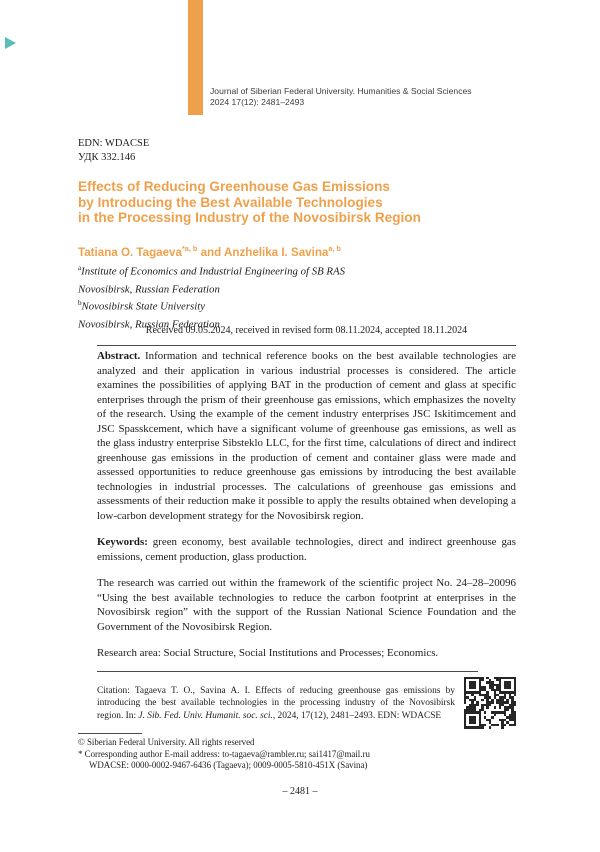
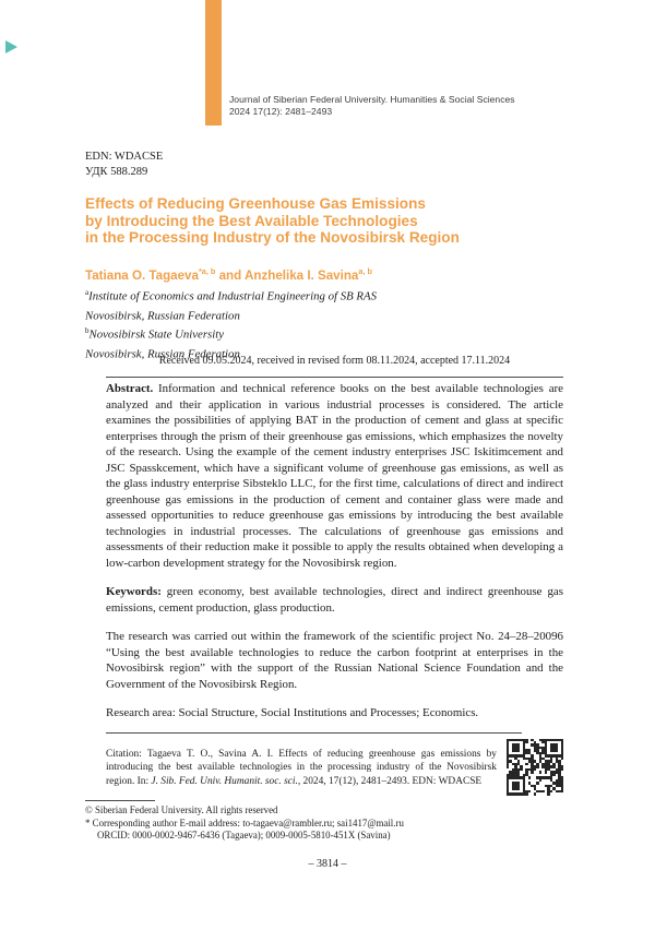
  Journal of Siberian Federal University. Humanities & Social Sciences
  2024 17(12): 2481–2493
  EDN: WDACSE
- УДК 332.146
+ УДК 588.289
  Effects of Reducing Greenhouse Gas Emissions
  by Introducing the Best Available Technologies
  in the Processing Industry of the Novosibirsk Region
  Tatiana O. Tagaeva*a, b and Anzhelika I. Savinaa, b
  aInstitute of Economics and Industrial Engineering of SB RAS
  Novosibirsk, Russian Federation
  bNovosibirsk State University
  Novosibirsk, Russian Federation
- Received 09.05.2024, received in revised form 08.11.2024, accepted 18.11.2024
+ Received 09.05.2024, received in revised form 08.11.2024, accepted 17.11.2024
  Abstract. Information and technical reference books on the best available technologies are analyzed and their application in various industrial processes is considered. The article examines the possibilities of applying BAT in the production of cement and glass at specific enterprises through the prism of their greenhouse gas emissions, which emphasizes the novelty of the research. Using the example of the cement industry enterprises JSC Iskitimcement and JSC Spasskcement, which have a significant volume of greenhouse gas emissions, as well as the glass industry enterprise Sibsteklo LLC, for the first time, calculations of direct and indirect greenhouse gas emissions in the production of cement and container glass were made and assessed opportunities to reduce greenhouse gas emissions by introducing the best available technologies in industrial processes. The calculations of greenhouse gas emissions and assessments of their reduction make it possible to apply the results obtained when developing a low-carbon development strategy for the Novosibirsk region.
  Keywords: green economy, best available technologies, direct and indirect greenhouse gas emissions, cement production, glass production.
  The research was carried out within the framework of the scientific project No. 24–28–20096 “Using the best available technologies to reduce the carbon footprint at enterprises in the Novosibirsk region” with the support of the Russian National Science Foundation and the Government of the Novosibirsk Region.
  Research area: Social Structure, Social Institutions and Processes; Economics.
  Citation: Tagaeva T. O., Savina A. I. Effects of reducing greenhouse gas emissions by introducing the best available technologies in the processing industry of the Novosibirsk region. In: J. Sib. Fed. Univ. Humanit. soc. sci., 2024, 17(12), 2481–2493. EDN: WDACSE
  © Siberian Federal University. All rights reserved
  * Corresponding author E-mail address: to-tagaeva@rambler.ru; sai1417@mail.ru
- WDACSE: 0000-0002-9467-6436 (Tagaeva); 0009-0005-5810-451X (Savina)
+ ORCID: 0000-0002-9467-6436 (Tagaeva); 0009-0005-5810-451X (Savina)
- – 2481 –
+ – 3814 –
